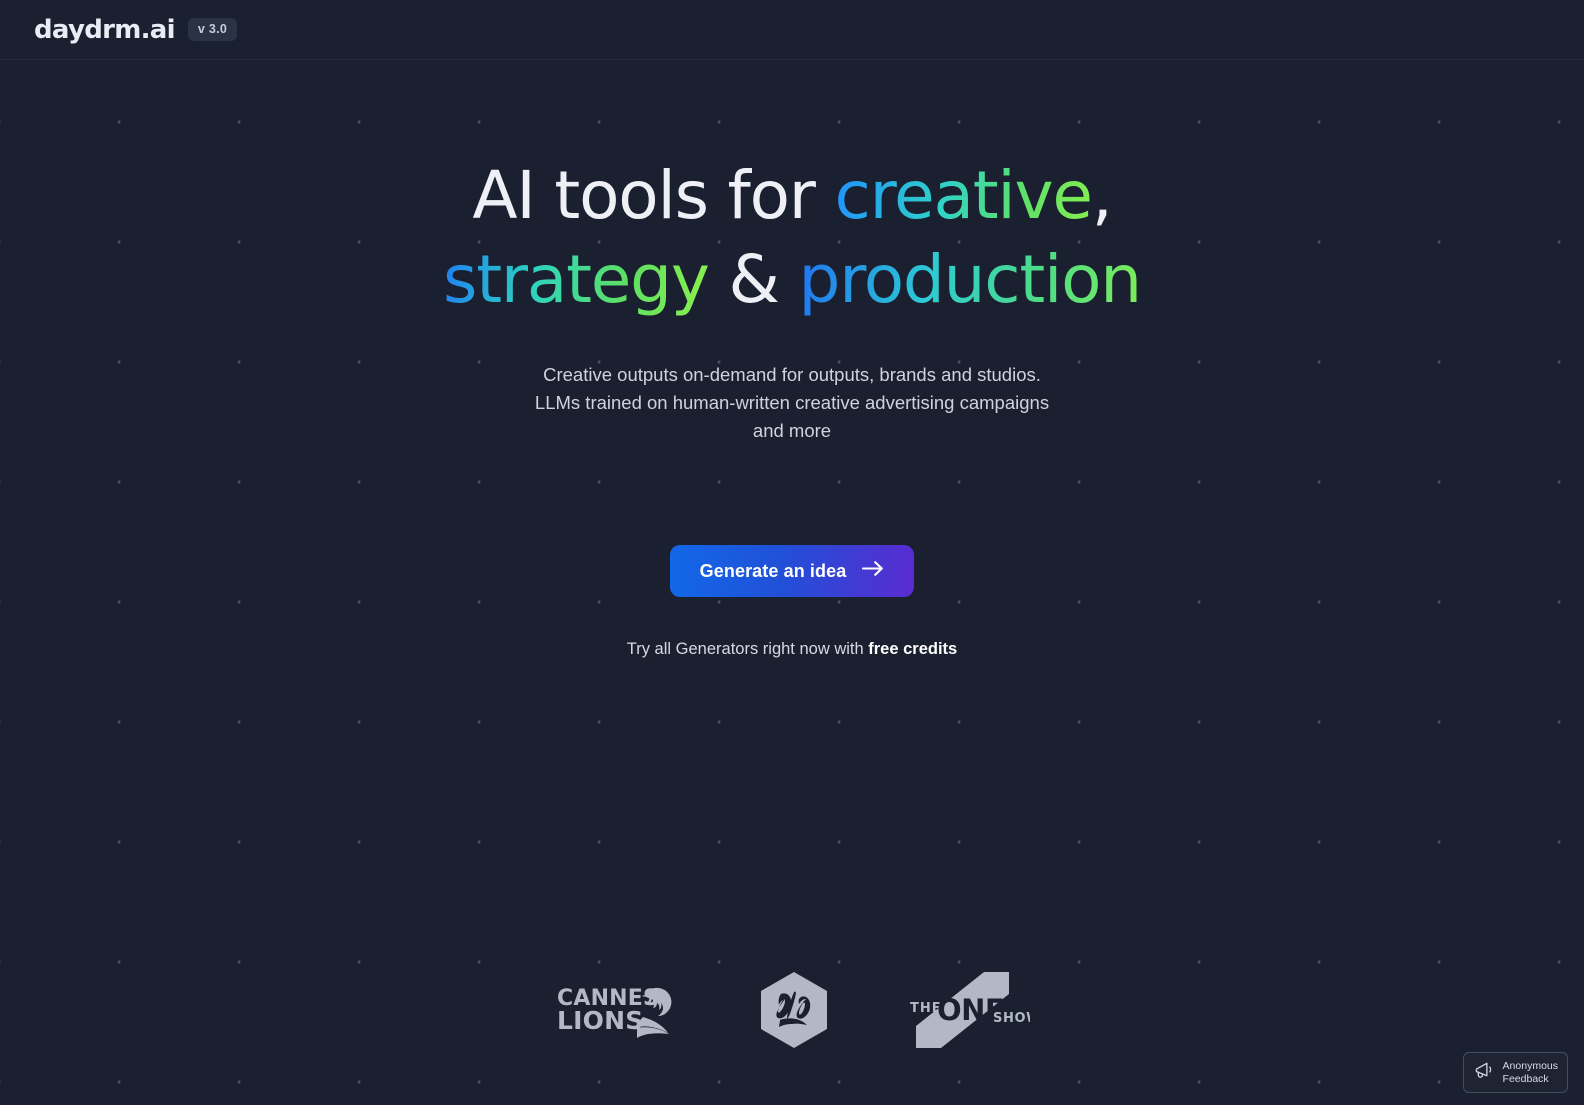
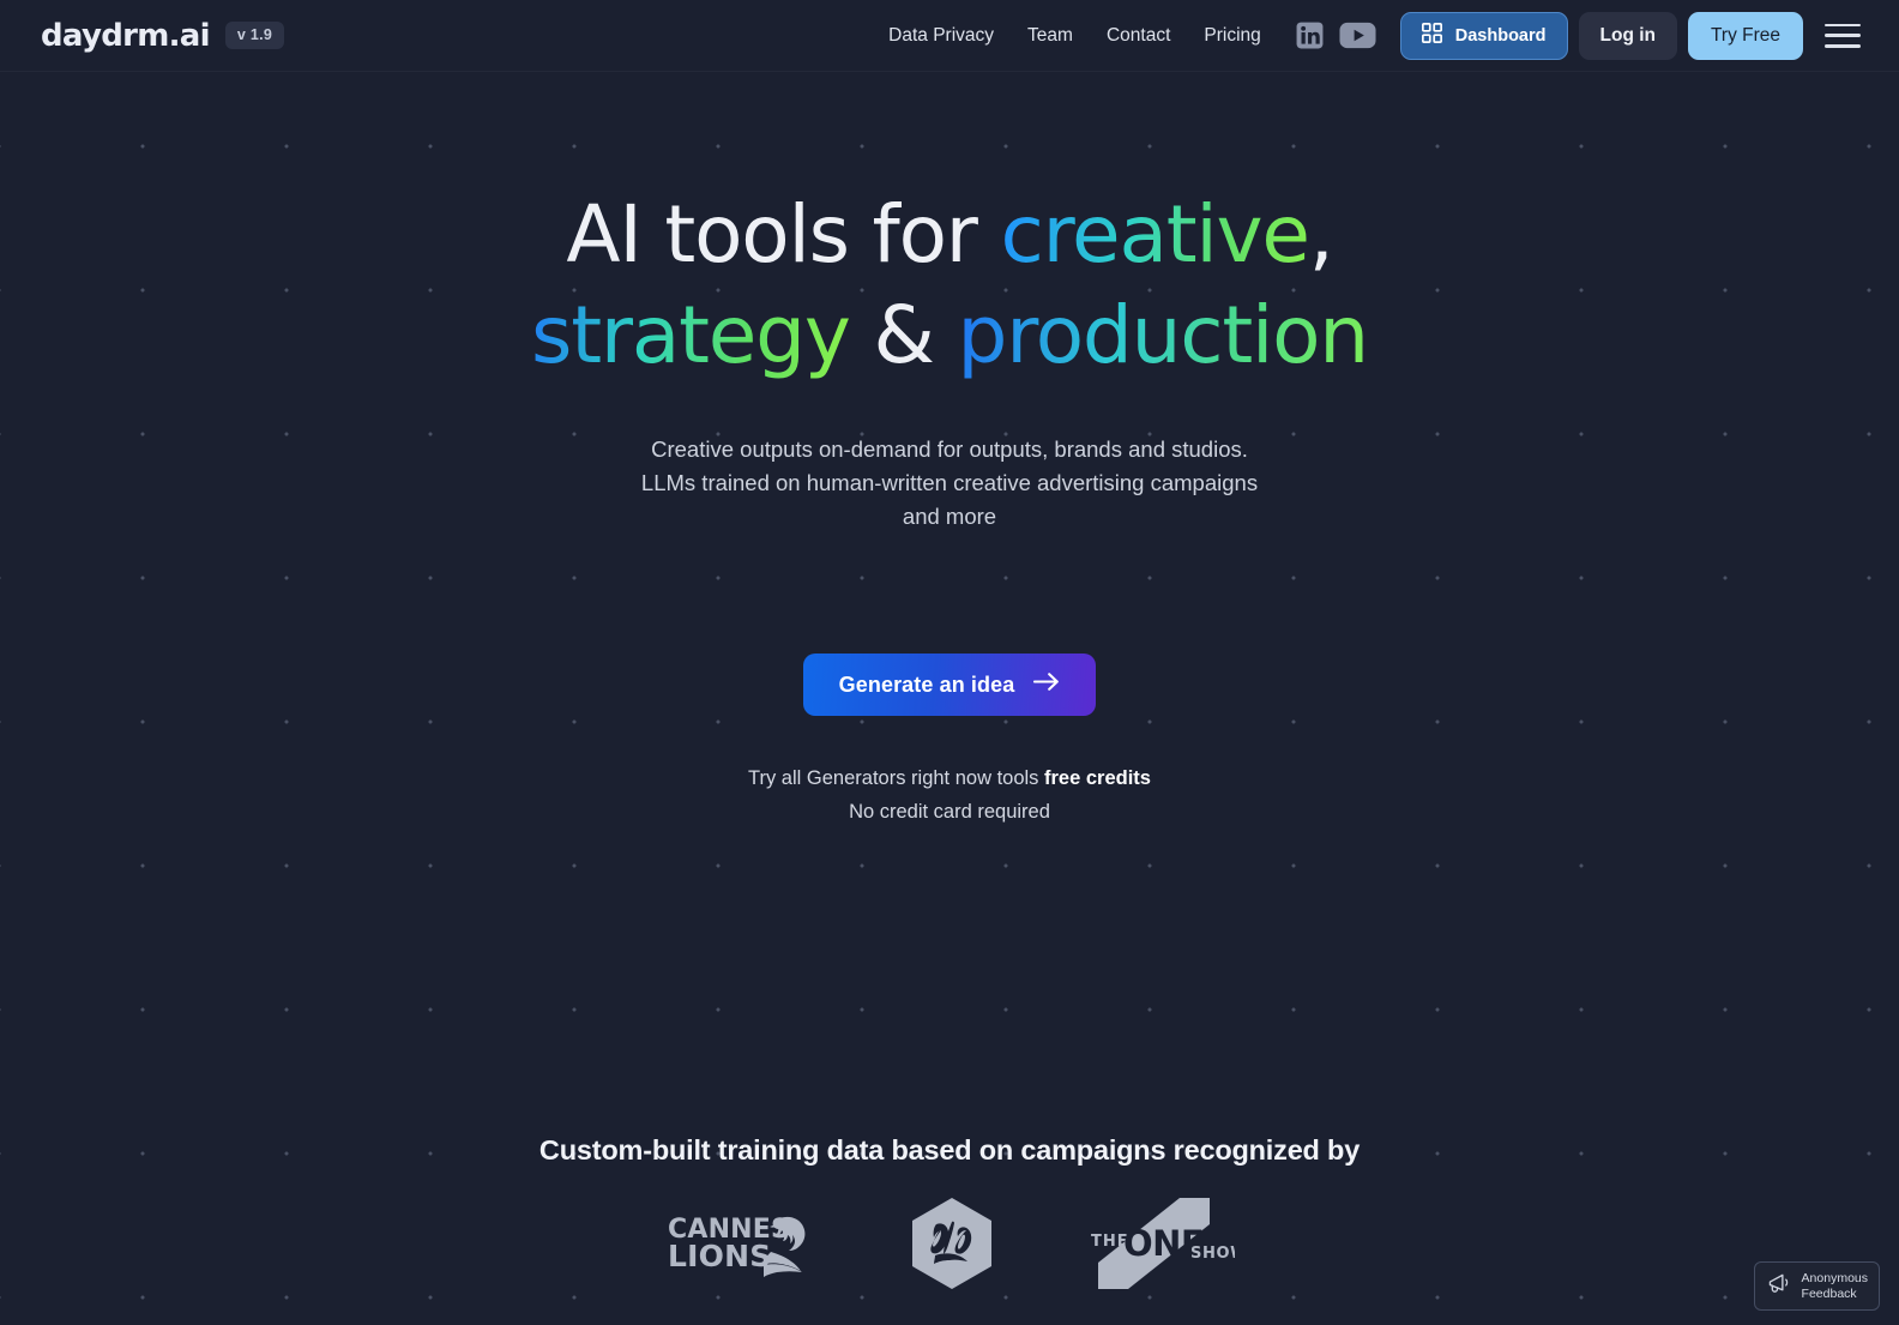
  daydrm.ai
- v 3.0
+ v 1.9
+ Data Privacy
+ Team
+ Contact
+ Pricing
+ Dashboard
+ Log in
+ Try Free
  AI tools for creative,
  strategy & production
  Creative outputs on-demand for outputs, brands and studios. LLMs trained on human-written creative advertising campaigns and more
  Generate an idea
- Try all Generators right now with free credits
+ Try all Generators right now tools free credits
+ No credit card required
+ Custom-built training data based on campaigns recognized by
  CANNE
  LIONS
  THE
  ONE
  SHO
  Anonymous
  Feedback
